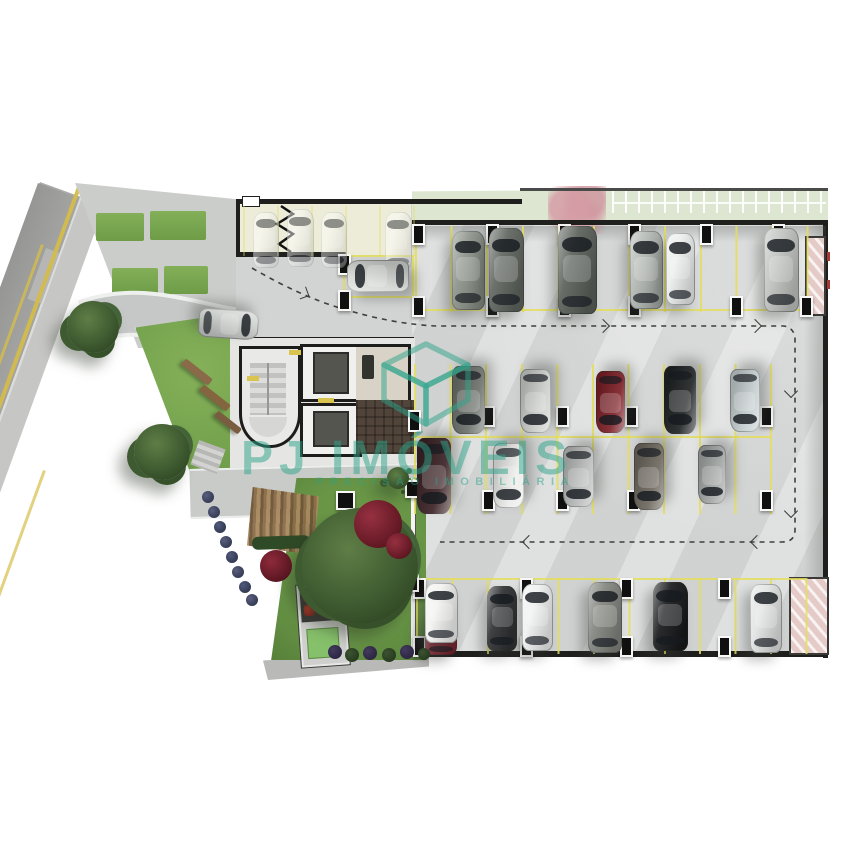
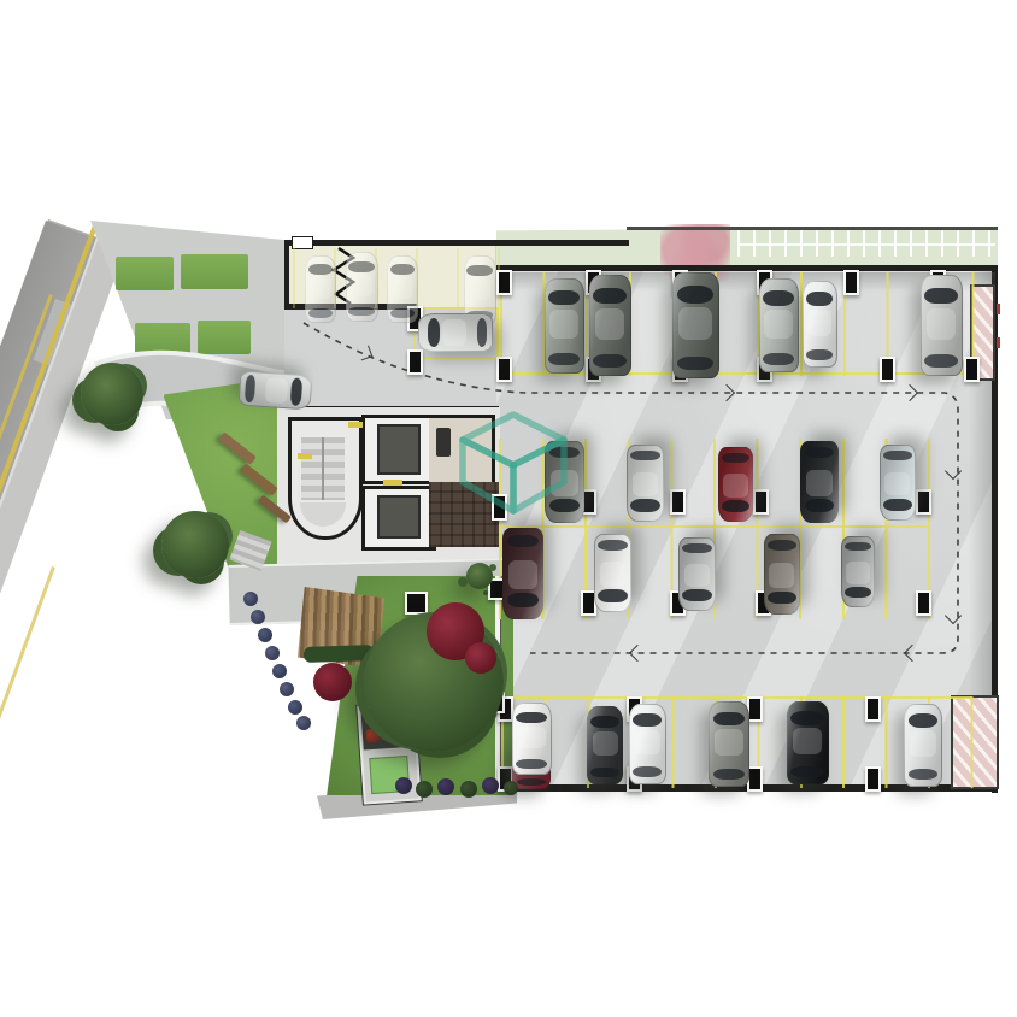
- PJ IMÓVEIS
- PRECISÃO IMOBILIÁRIA
